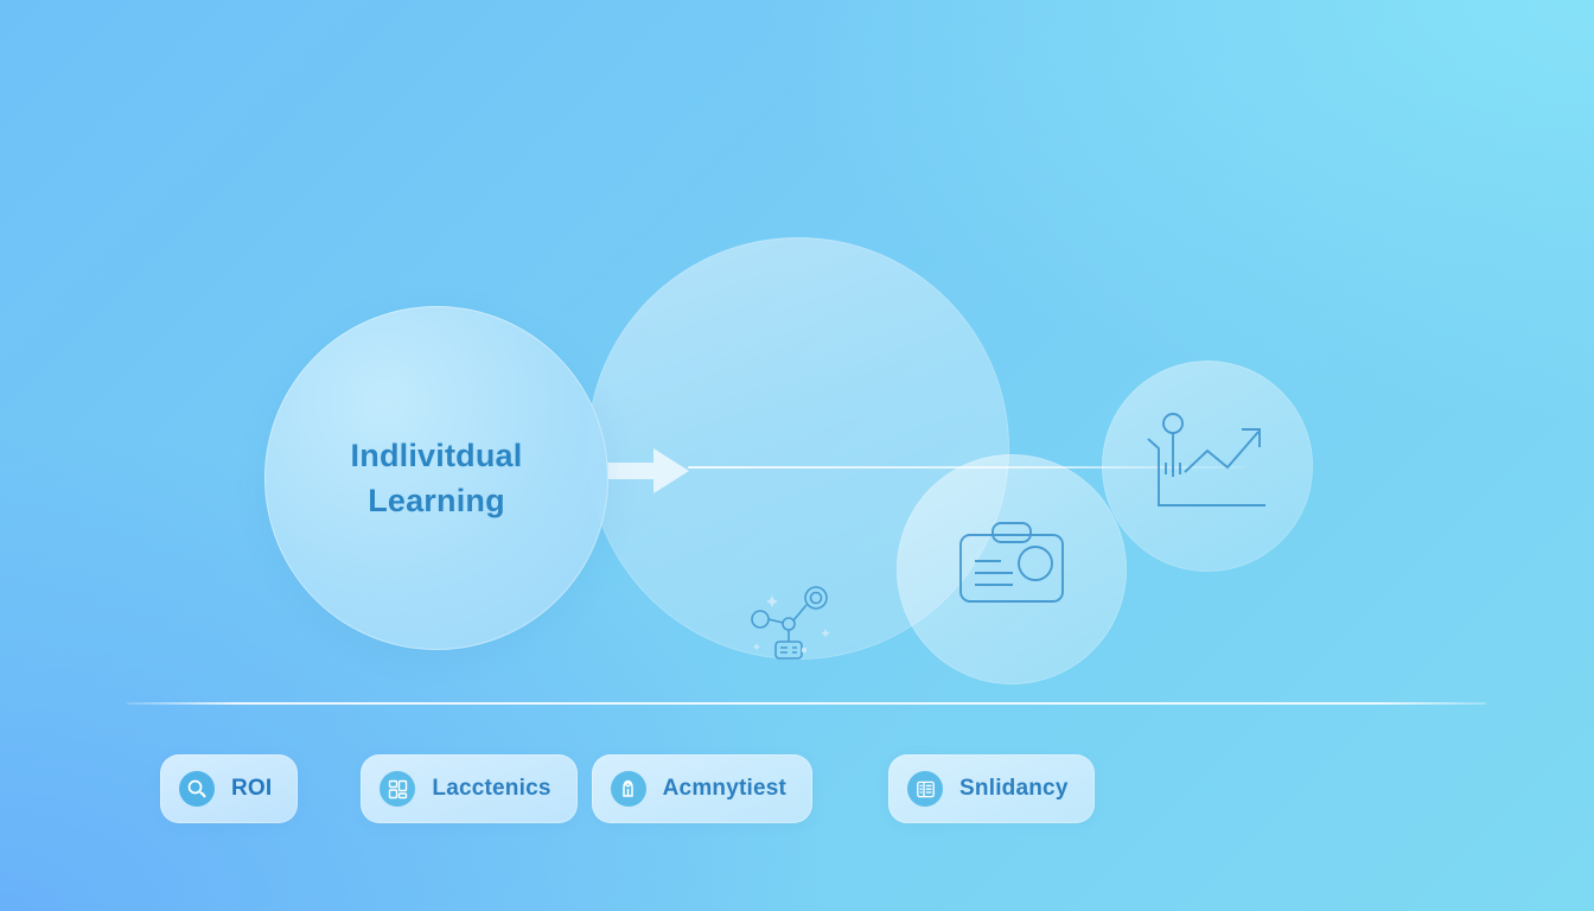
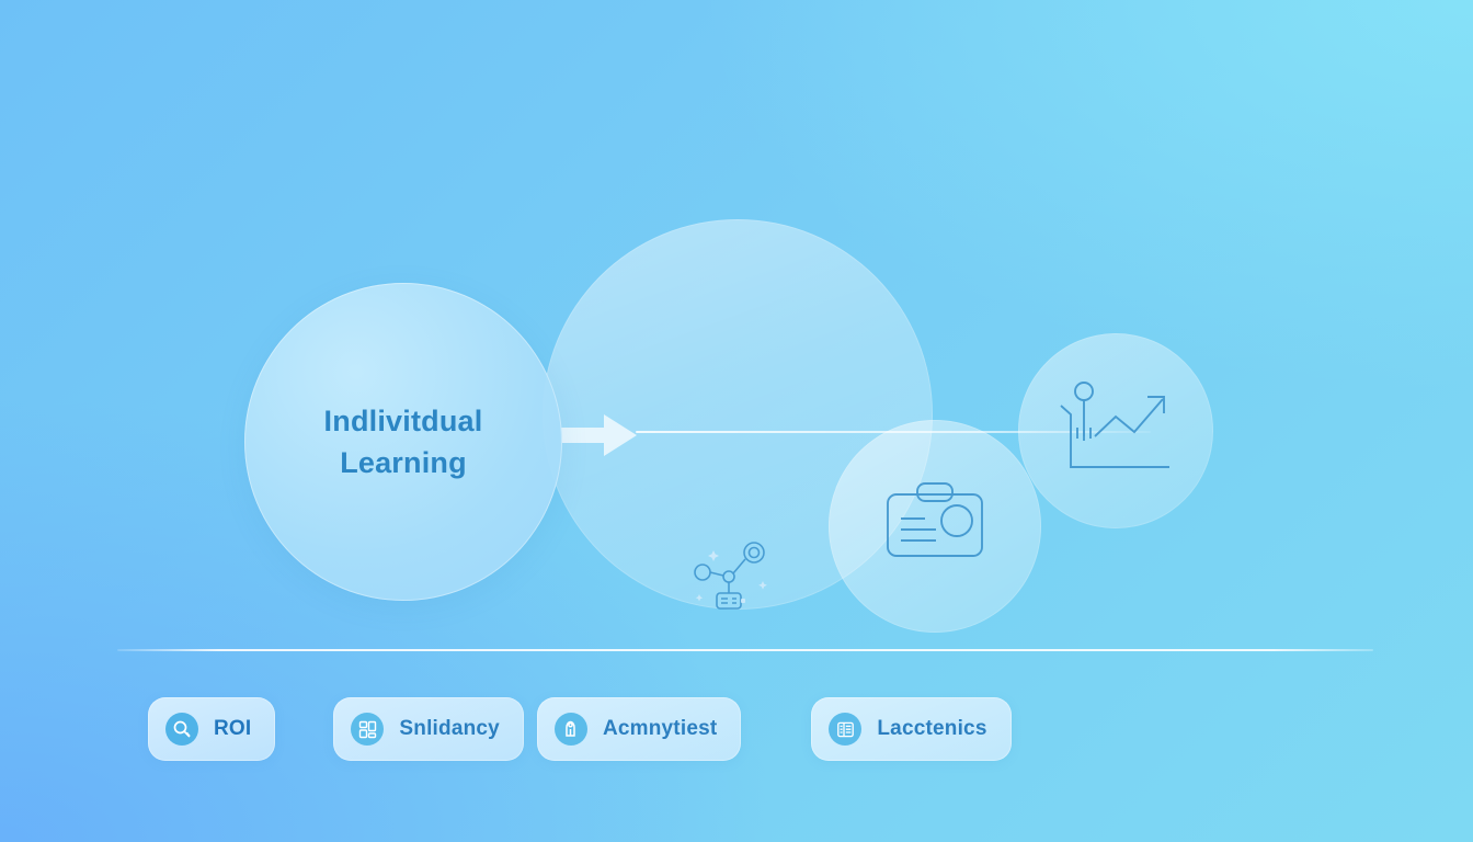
  Indlivitdual
  Learning
  ROI
- Lacctenics
+ Snlidancy
  Acmnytiest
- Snlidancy
+ Lacctenics
